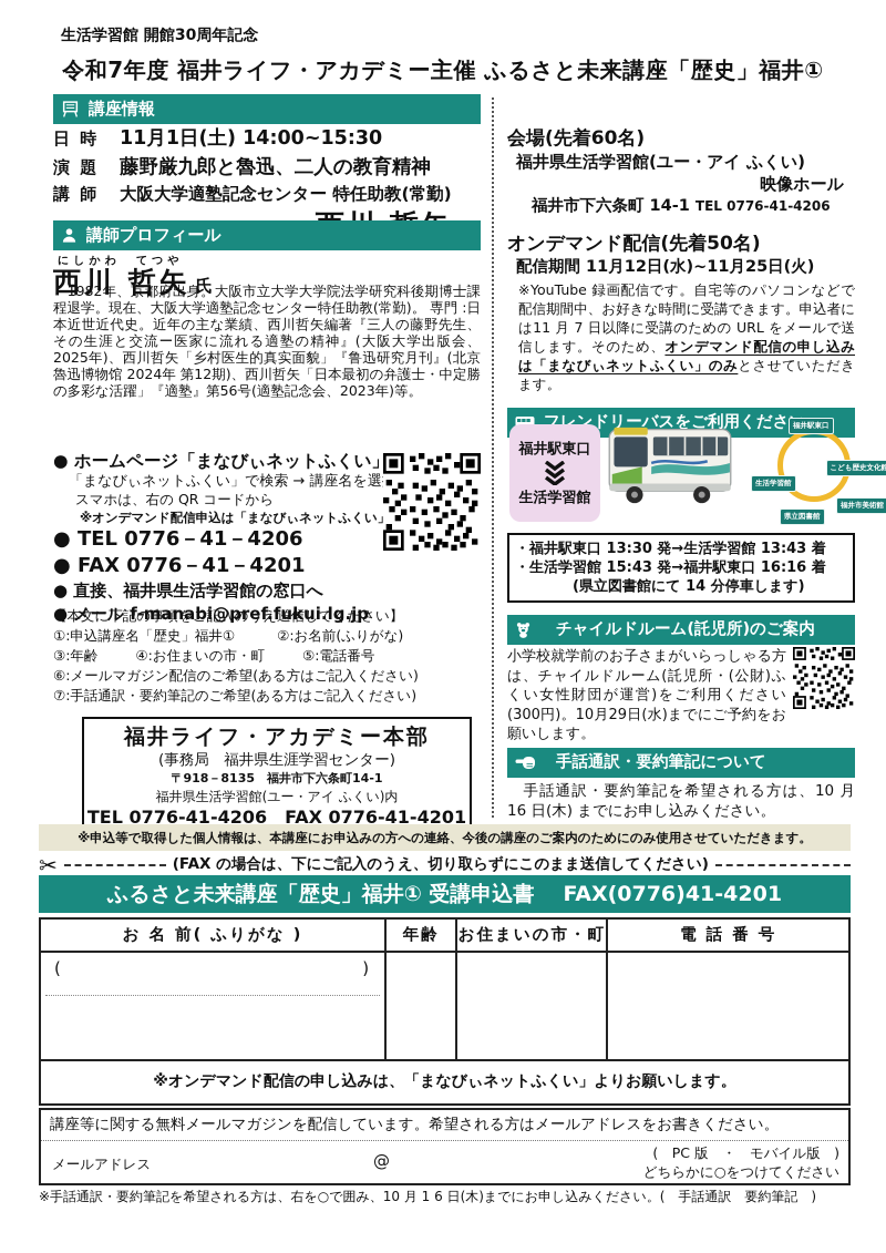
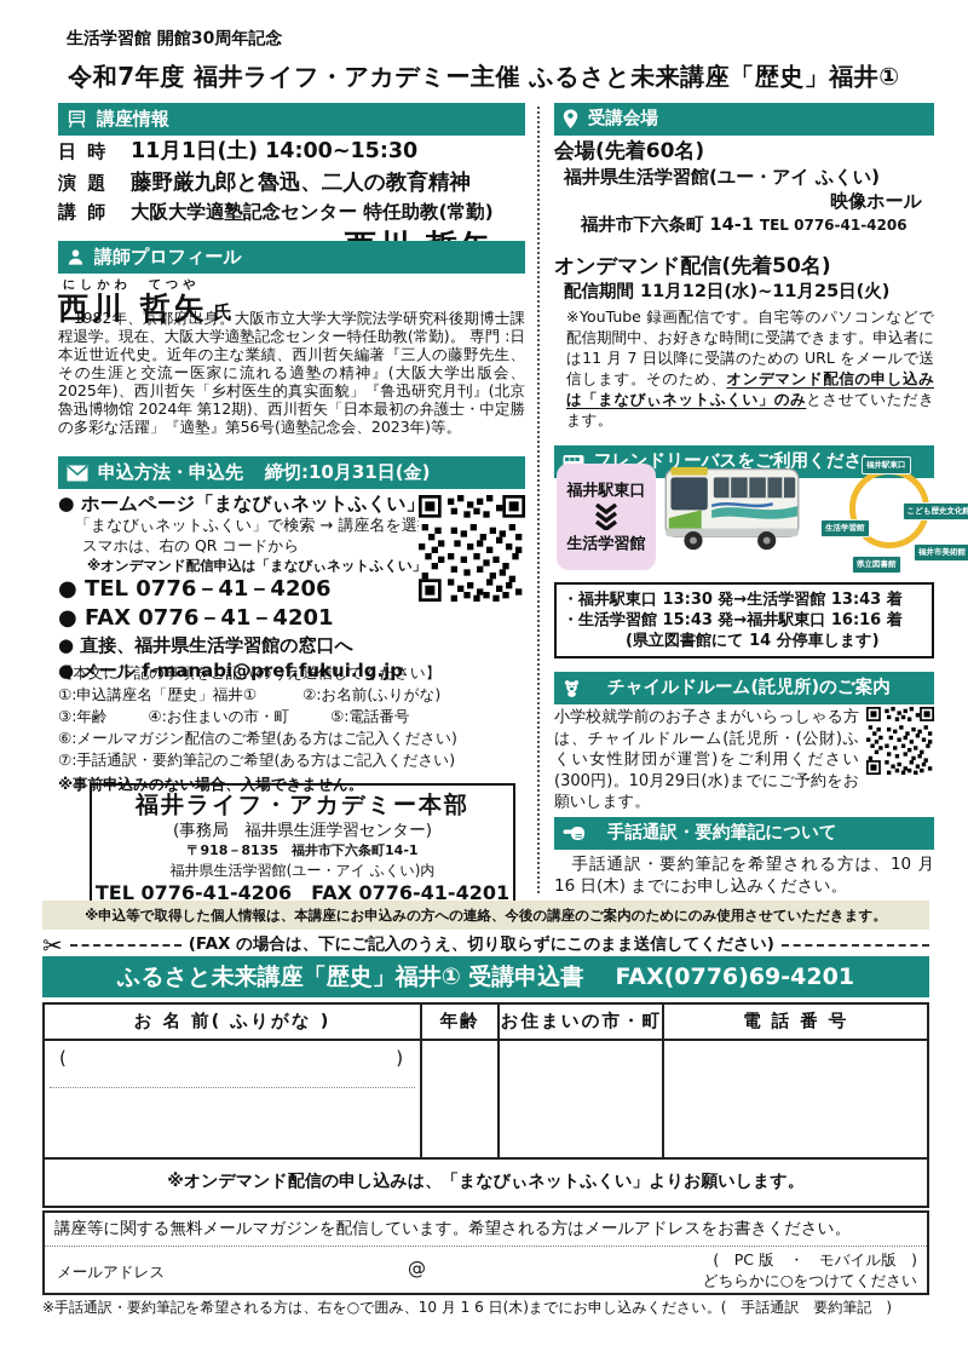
  生活学習館 開館30周年記念
  令和7年度 福井ライフ・アカデミー主催 ふるさと未来講座「歴史」福井①
  講座情報
  日 時
  11月1日(土) 14:00~15:30
  演 題
  藤野厳九郎と魯迅、二人の教育精神
  講 師
  大阪大学適塾記念センター 特任助教(常勤)
  講師プロフィール
  にしかわ てつや
  西川 哲矢 氏
  1982年、京都府出身。大阪市立大学大学院法学研究科後期博士課程退学。現在、大阪大学適塾記念センター特任助教(常勤)。 専門 :日本近世近代史。近年の主な業績、西川哲矢編著『三人の藤野先生、その生涯と交流ー医家に流れる適塾の精神』(大阪大学出版会、2025年)、西川哲矢「乡村医生的真实面貌」『鲁迅研究月刊』(北京魯迅博物馆 2024年 第12期)、西川哲矢「日本最初の弁護士・中定勝の多彩な活躍」『適塾』第56号(適塾記念会、2023年)等。
+ 申込方法・申込先
+ 締切:10月31日(金)
  ● ホームページ「まなびぃネットふくい」
  「まなびぃネットふくい」で検索 → 講座名を選
  スマホは、右の QR コードから
  ※オンデマンド配信申込は「まなびぃネットふくい
  ● TEL 0776－41－4206
  ● FAX 0776－41－4201
  ● 直接、福井県生活学習館の窓口へ
  ● メール f-manabi@pref.fukui.lg.jp
  【本文に下記の事項をご記入のうえ送信してください】
  ①:申込講座名「歴史」福井①
  ②:お名前(ふりがな)
  ③:年齢
  ④:お住まいの市・町
  ⑤:電話番号
  ⑥:メールマガジン配信のご希望(ある方はご記入ください)
  ⑦:手話通訳・要約筆記のご希望(ある方はご記入ください)
+ ※事前申込みのない場合、入場できません。
  福井ライフ・アカデミー本部
  (事務局 福井県生涯学習センター)
  〒918－8135 福井市下六条町14-1
  福井県生活学習館(ユー・アイ ふくい)内
  TEL 0776-41-4206 FAX 0776-41-4201
+ 受講会場
  会場(先着60名)
  福井県生活学習館(ユー・アイ ふくい)
  映像ホール
  福井市下六条町 14-1 TEL 0776-41-4206
  オンデマンド配信(先着50名)
  配信期間 11月12日(水)~11月25日(火)
  ※YouTube 録画配信です。自宅等のパソコンなどで配信期間中、お好きな時間に受講できます。申込者には11 月 7 日以降に受講のための URL をメールで送信します。そのため、オンデマンド配信の申し込みは「まなびぃネットふくい」のみとさせていただきます。
  フレンドリーバスをご利用くださ
  福井駅東口
  生活学習館
  福井駅東口
  こども歴史文化館
  福井市美術館
  県立図書館
  生活学習館
  ・福井駅東口 13:30 発→生活学習館 13:43 着
  ・生活学習館 15:43 発→福井駅東口 16:16 着
  (県立図書館にて 14 分停車します)
  チャイルドルーム(託児所)のご案内
  小学校就学前のお子さまがいらっしゃる方は、チャイルドルーム(託児所・(公財)ふくい女性財団が運営)をご利用ください(300円)。10月29日(水)までにご予約をお願いします。
  手話通訳・要約筆記について
  手話通訳・要約筆記を希望される方は、10 月 16 日(木) までにお申し込みください。
  ※申込等で取得した個人情報は、本講座にお申込みの方への連絡、今後の講座のご案内のためにのみ使用させていただきます。
  ✂
  (FAX の場合は、下にご記入のうえ、切り取らずにこのまま送信してください)
  ふるさと未来講座「歴史」福井① 受講申込書
- FAX(0776)41-4201
+ FAX(0776)69-4201
  お 名 前( ふりがな )	年齢	お住まいの市・町	電 話 番 号
  ( )
  ※オンデマンド配信の申し込みは、「まなびぃネットふくい」よりお願いします。
  講座等に関する無料メールマガジンを配信しています。希望される方はメールアドレスをお書きください。
  メールアドレス
  @
  ( PC 版 ・ モバイル版 )
  どちらかに○をつけてください
  ※手話通訳・要約筆記を希望される方は、右を○で囲み、10 月 1 6 日(木)までにお申し込みください。( 手話通訳 要約筆記 )
